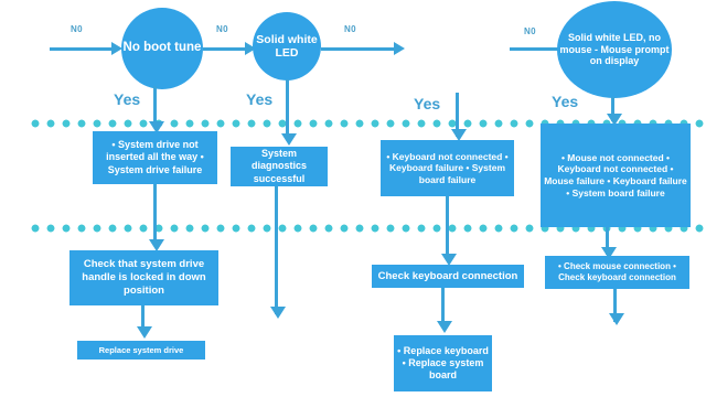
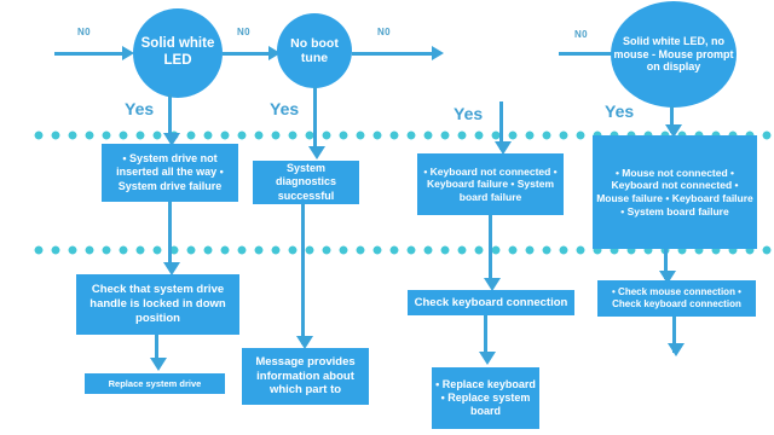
  N0
- No boot tune
+ Solid white LED
  N0
- Solid white LED
+ No boot tune
  N0
  N0
  Solid white LED, no mouse - Mouse prompt on display
  Yes
  Yes
  Yes
  Yes
  • System drive not inserted all the way • System drive failure
  System diagnostics successful
  • Keyboard not connected • Keyboard failure • System board failure
  • Mouse not connected • Keyboard not connected • Mouse failure • Keyboard failure • System board failure
  Check that system drive handle is locked in down position
  Replace system drive
+ Message provides information about which part to
  Check keyboard connection
  • Replace keyboard • Replace system board
  • Check mouse connection • Check keyboard connection
